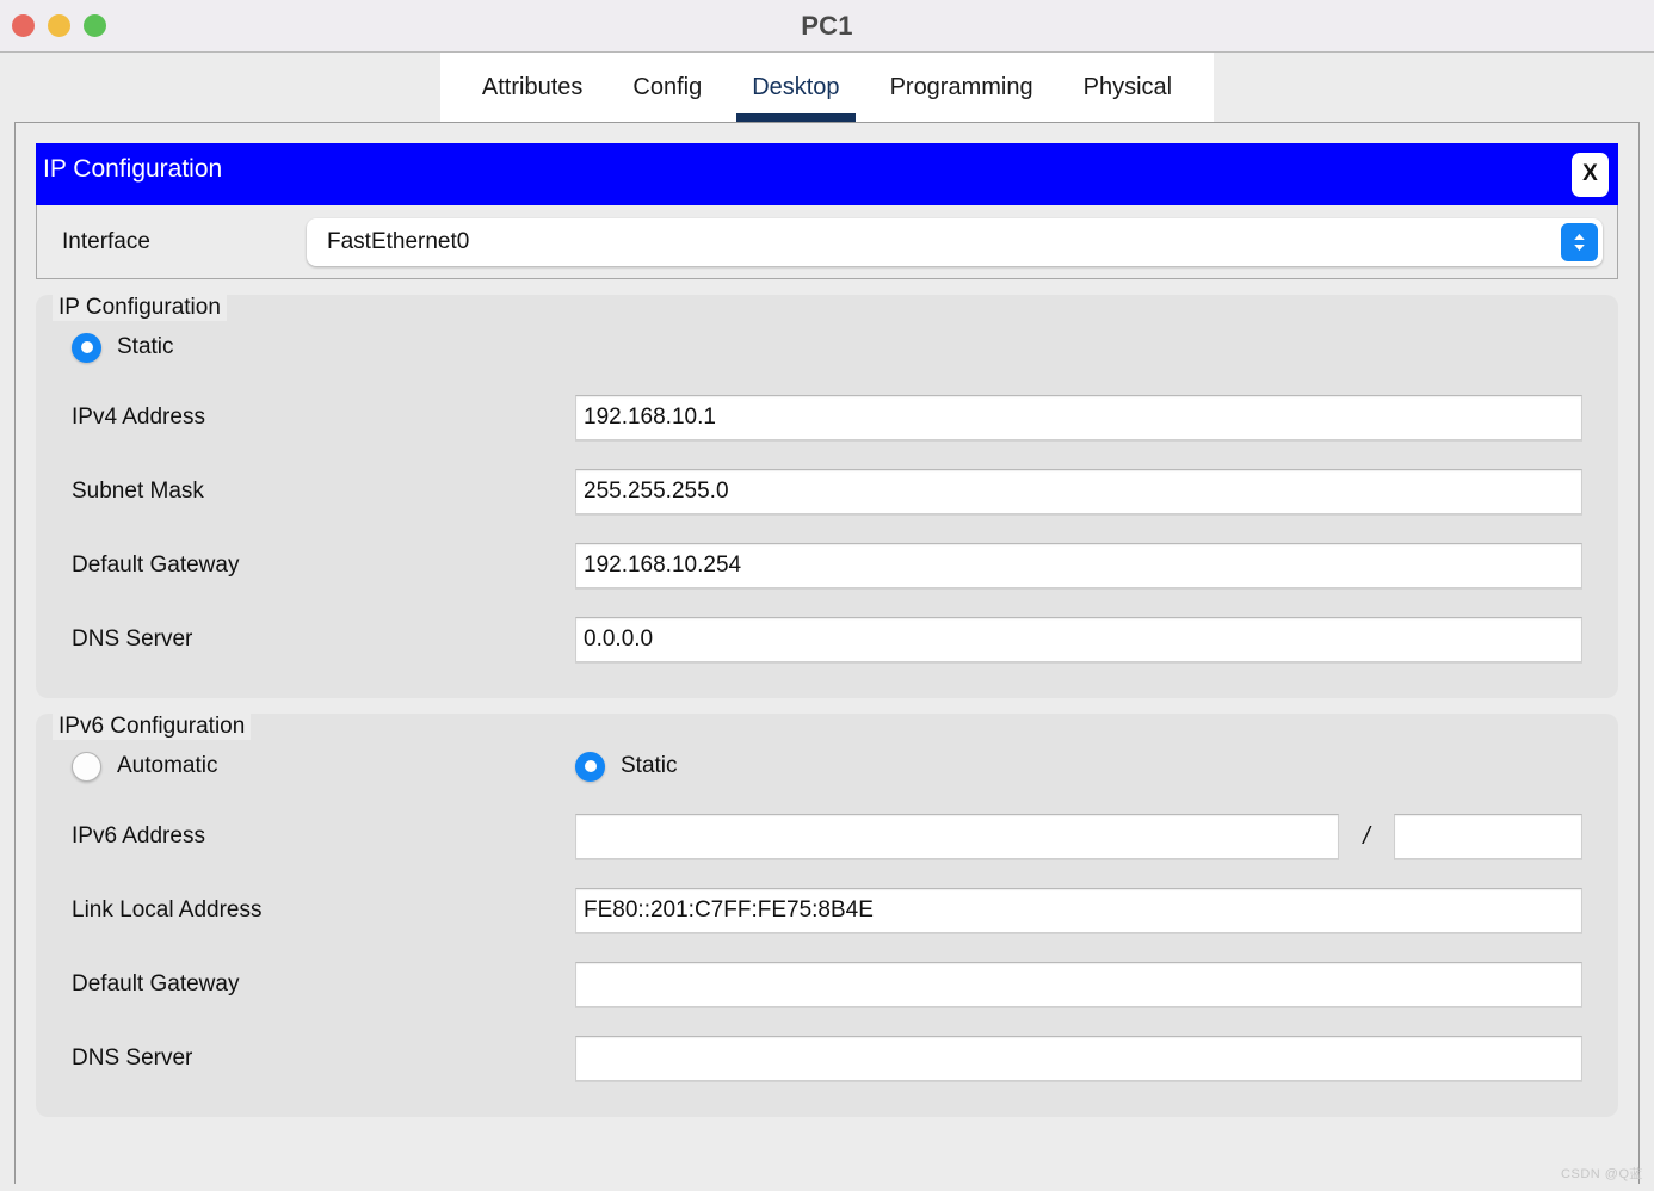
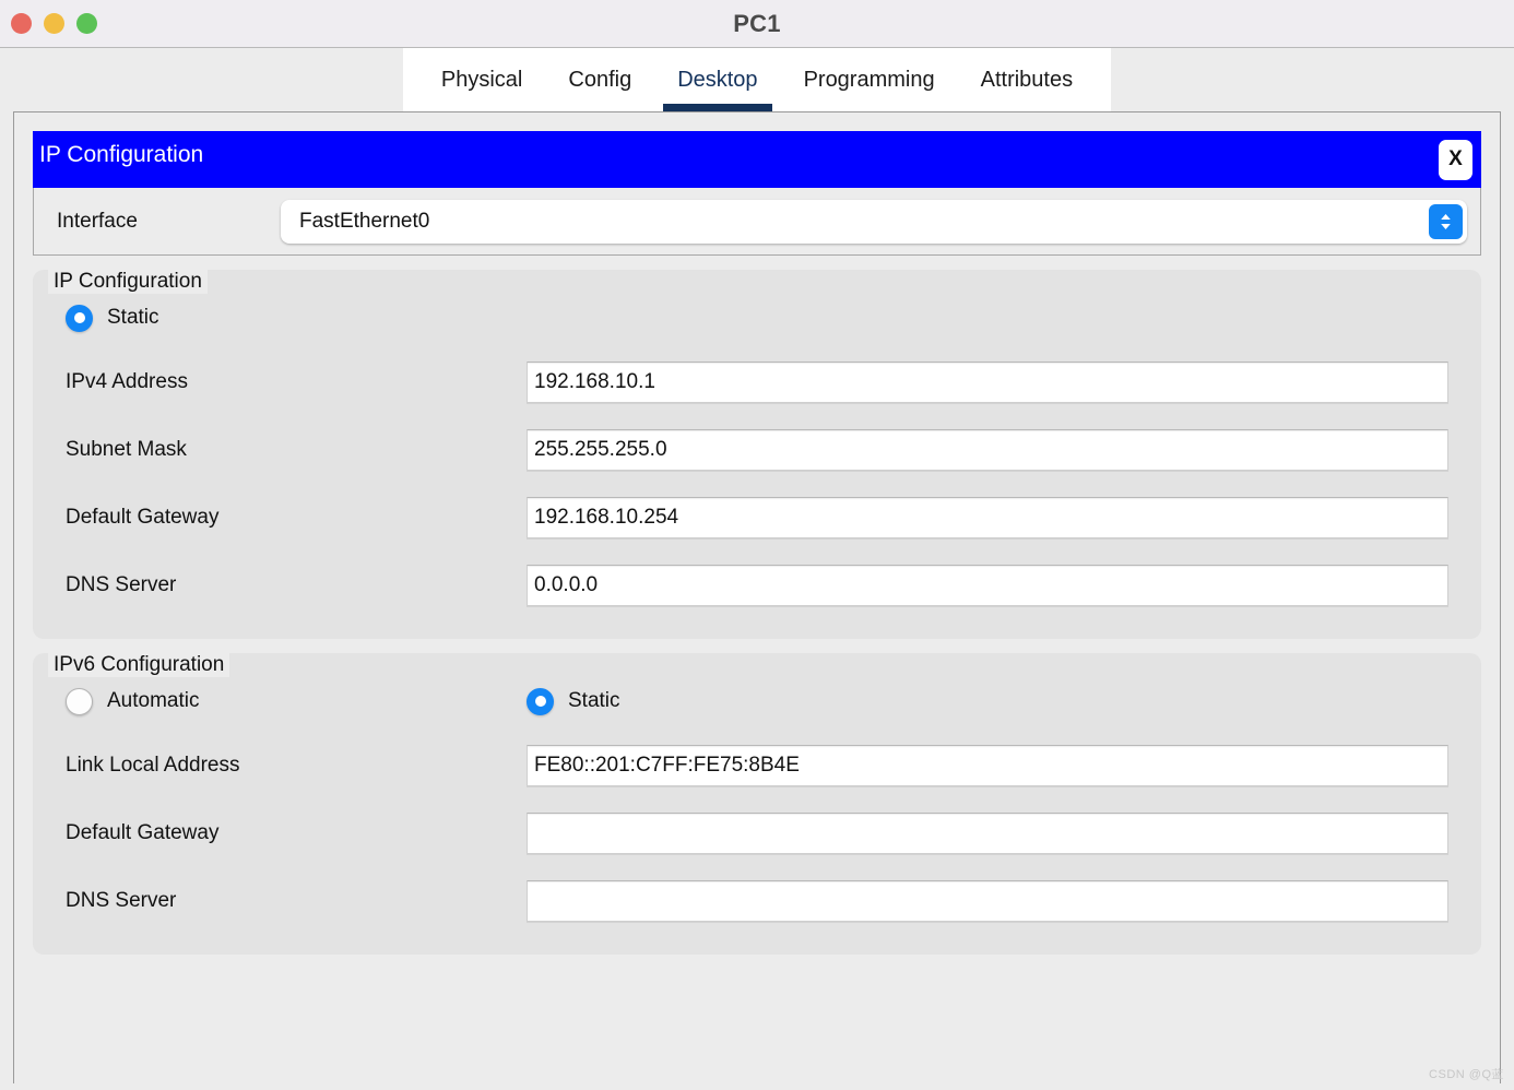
  PC1
- Attributes
+ Physical
  Config
  Desktop
  Programming
- Physical
+ Attributes
  IP Configuration
  X
  Interface
  FastEthernet0
  IP Configuration
  Static
  IPv4 Address
  192.168.10.1
  Subnet Mask
  255.255.255.0
  Default Gateway
  192.168.10.254
  DNS Server
  0.0.0.0
  IPv6 Configuration
  Automatic
  Static
- IPv6 Address
- /
  Link Local Address
  FE80::201:C7FF:FE75:8B4E
  Default Gateway
  DNS Server
  CSDN @Q蓝
